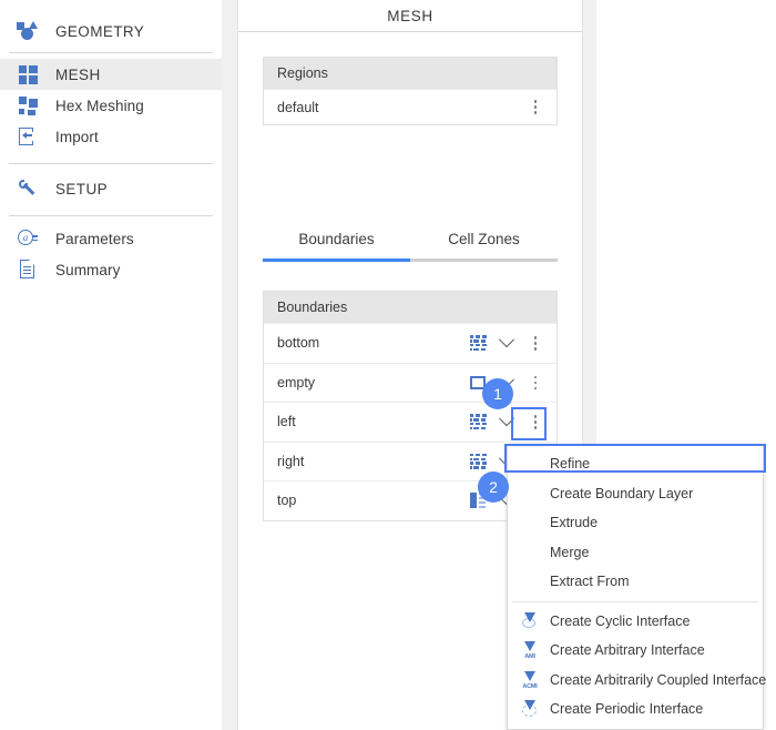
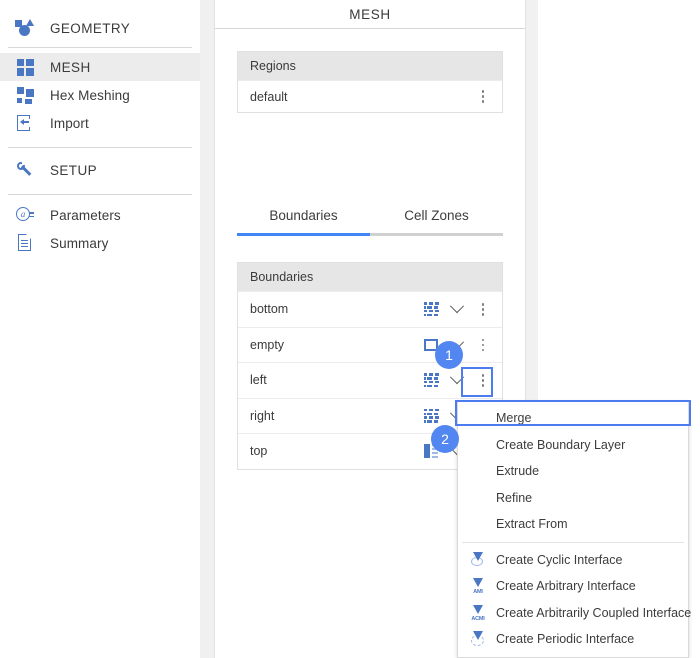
  GEOMETRY
  MESH
  Hex Meshing
  Import
  SETUP
  a
  Parameters
  Summary
  MESH
  Regions
  default
  Boundaries
  Cell Zones
  Boundaries
  bottom
  empty
  left
  right
  top
- Refine
+ Merge
  Create Boundary Layer
  Extrude
- Merge
+ Refine
  Extract From
  Create Cyclic Interface
  Create Arbitrary Interface
  Create Arbitrarily Coupled Interface
  Create Periodic Interface
  1
  2
